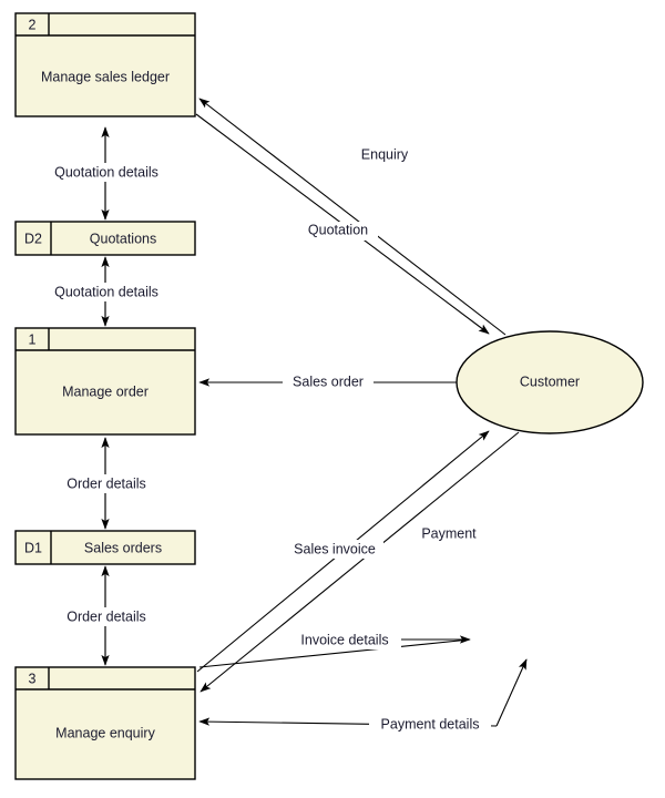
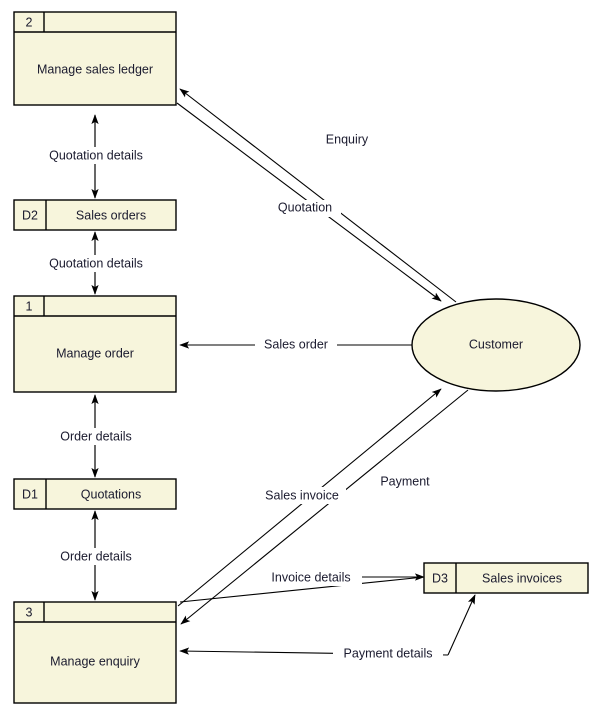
  2
  Manage sales ledger
  D2
- Quotations
+ Sales orders
  1
  Manage order
  D1
- Sales orders
+ Quotations
  3
  Manage enquiry
+ D3
+ Sales invoices
  Customer
  Quotation details
  Quotation details
  Enquiry
  Quotation
  Sales order
  Order details
  Order details
  Sales invoice
  Payment
  Invoice details
  Payment details
